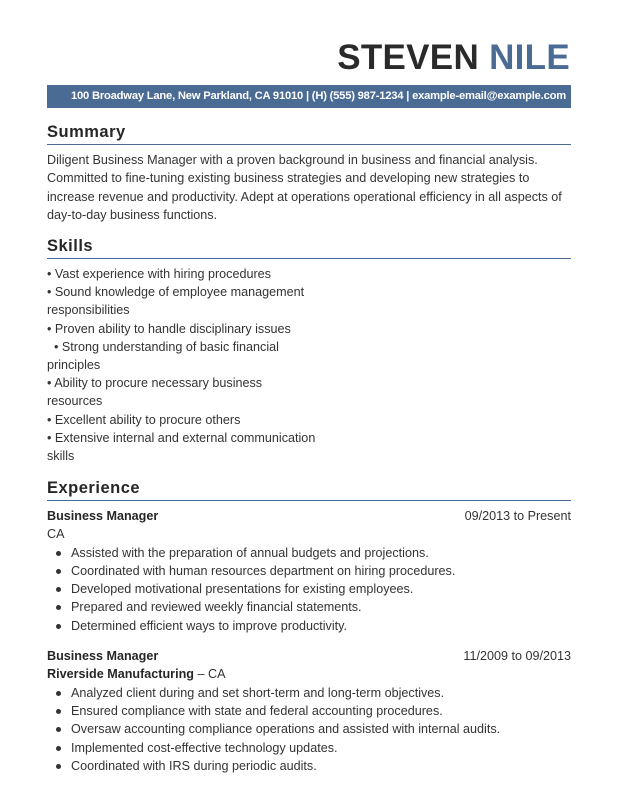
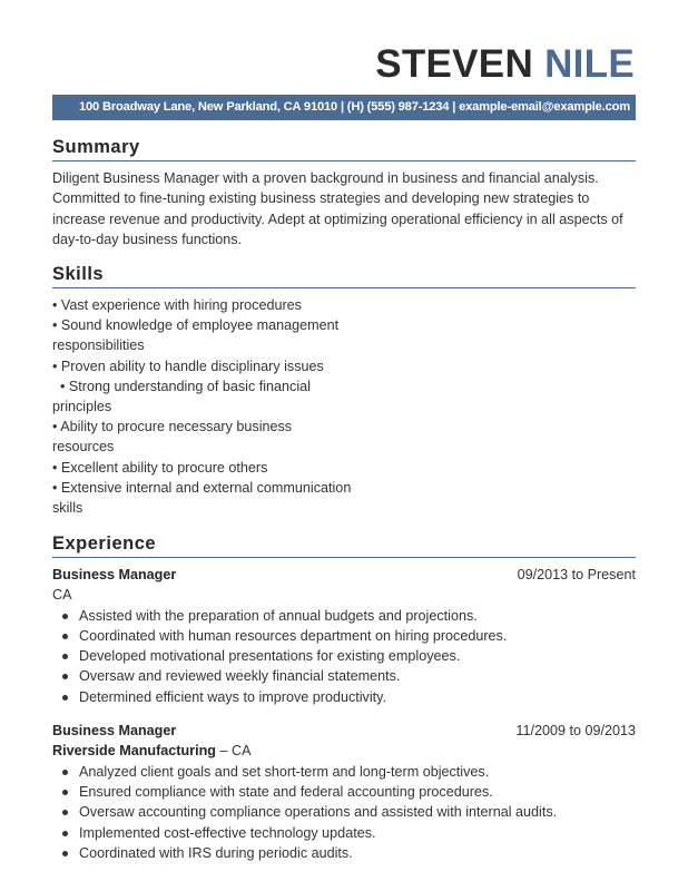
  STEVEN NILE
  100 Broadway Lane, New Parkland, CA 91010 | (H) (555) 987-1234 | example-email@example.com
  Summary
- Diligent Business Manager with a proven background in business and financial analysis. Committed to fine-tuning existing business strategies and developing new strategies to increase revenue and productivity. Adept at operations operational efficiency in all aspects of day-to-day business functions.
+ Diligent Business Manager with a proven background in business and financial analysis. Committed to fine-tuning existing business strategies and developing new strategies to increase revenue and productivity. Adept at optimizing operational efficiency in all aspects of day-to-day business functions.
  Skills
  • Vast experience with hiring procedures
  • Sound knowledge of employee management responsibilities
  • Proven ability to handle disciplinary issues
  • Strong understanding of basic financial principles
  • Ability to procure necessary business resources
  • Excellent ability to procure others
  • Extensive internal and external communication skills
  Experience
  Business Manager
  09/2013 to Present
  CA
  Assisted with the preparation of annual budgets and projections.
  Coordinated with human resources department on hiring procedures.
  Developed motivational presentations for existing employees.
- Prepared and reviewed weekly financial statements.
+ Oversaw and reviewed weekly financial statements.
  Determined efficient ways to improve productivity.
  Business Manager
  11/2009 to 09/2013
  Riverside Manufacturing – CA
- Analyzed client during and set short-term and long-term objectives.
+ Analyzed client goals and set short-term and long-term objectives.
  Ensured compliance with state and federal accounting procedures.
  Oversaw accounting compliance operations and assisted with internal audits.
  Implemented cost-effective technology updates.
  Coordinated with IRS during periodic audits.
